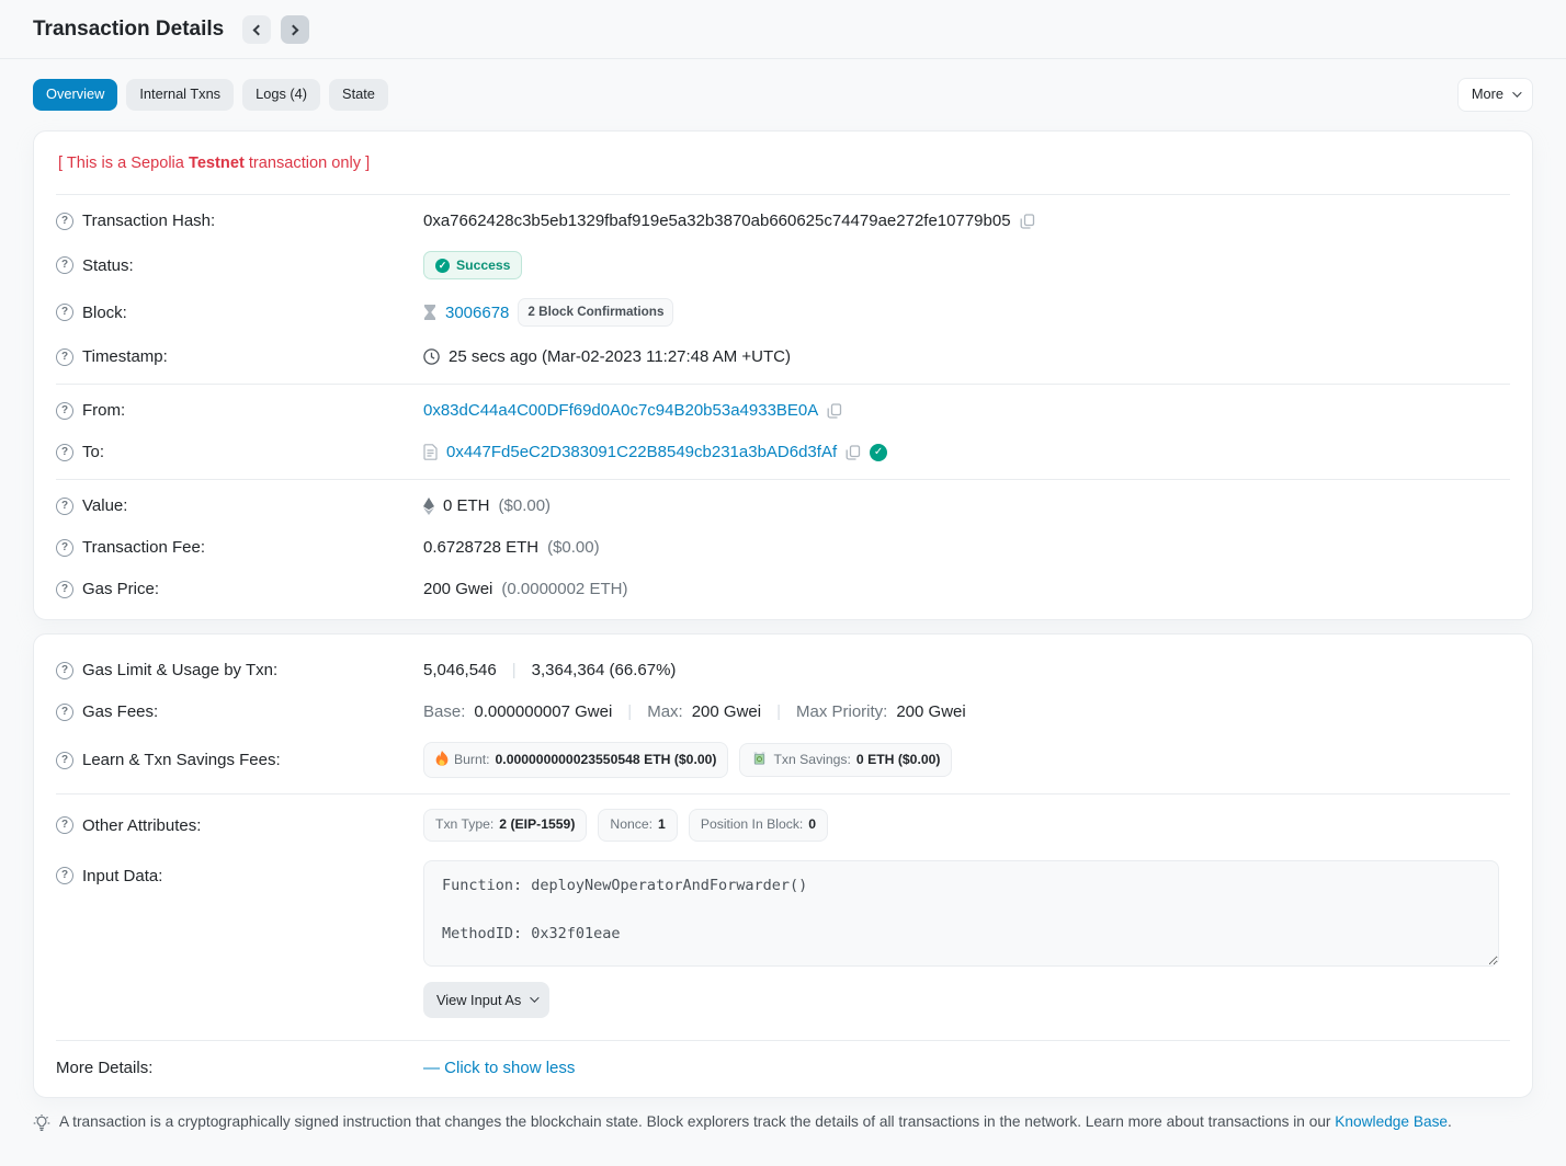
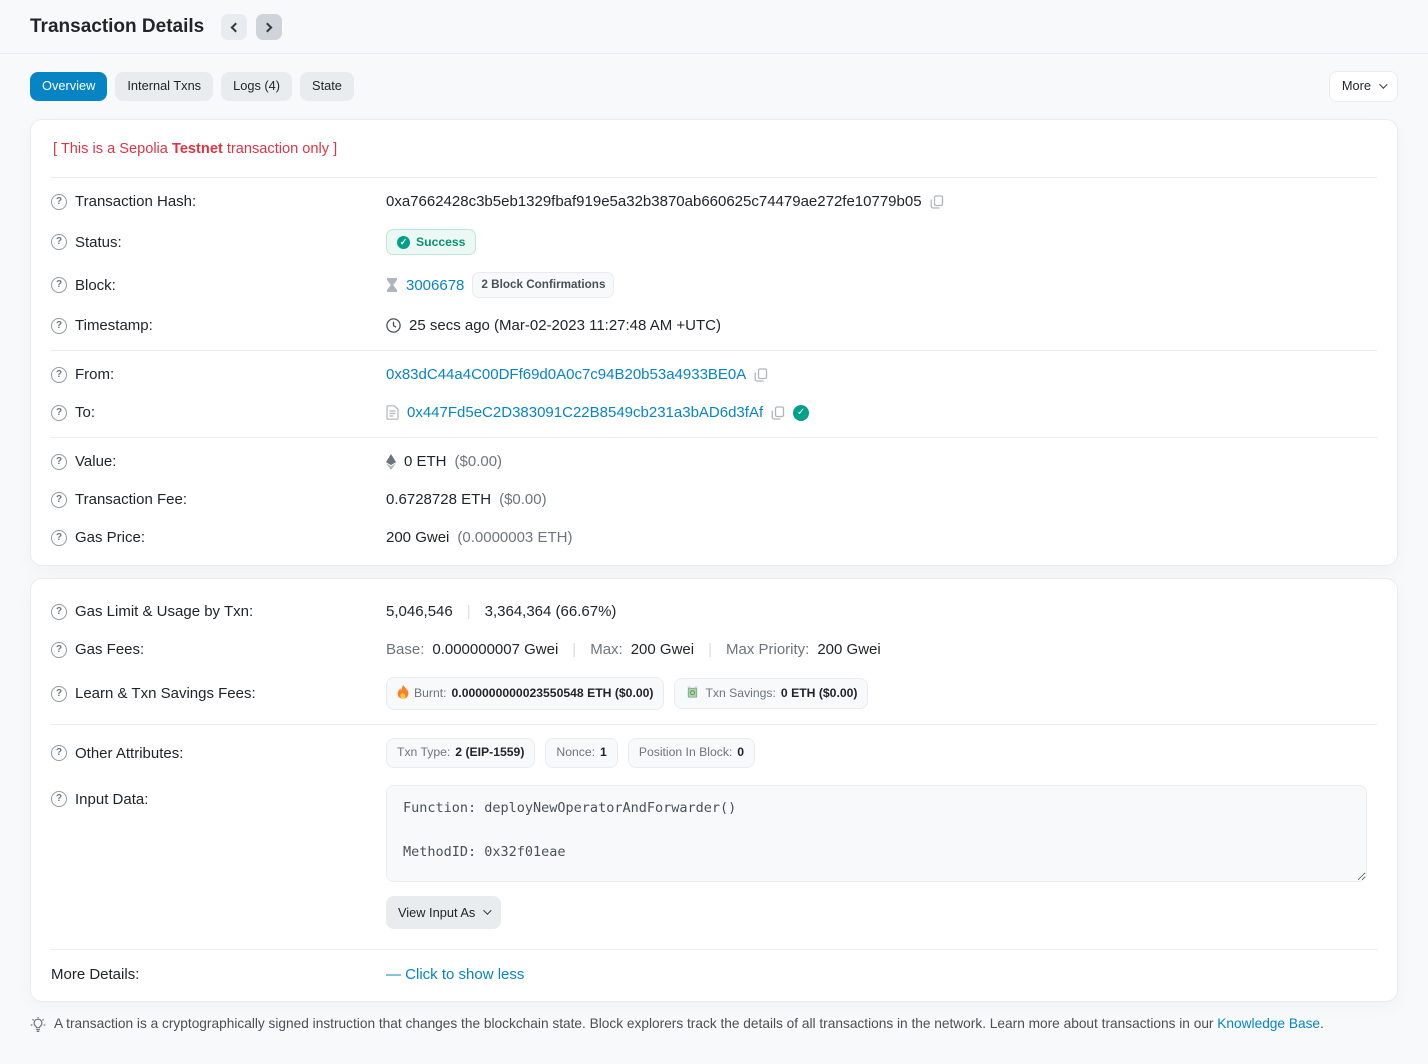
  Transaction Details
  Overview
  Internal Txns
  Logs (4)
  State
  More
  [ This is a Sepolia Testnet transaction only ]
  ?
  Transaction Hash:
  0xa7662428c3b5eb1329fbaf919e5a32b3870ab660625c74479ae272fe10779b05
  ?
  Status:
  ✓
  Success
  ?
  Block:
  3006678
  2 Block Confirmations
  ?
  Timestamp:
  25 secs ago (Mar-02-2023 11:27:48 AM +UTC)
  ?
  From:
  0x83dC44a4C00DFf69d0A0c7c94B20b53a4933BE0A
  ?
  To:
  0x447Fd5eC2D383091C22B8549cb231a3bAD6d3fAf
  ✓
  ?
  Value:
  0 ETH
  ($0.00)
  ?
  Transaction Fee:
  0.6728728 ETH
  ($0.00)
  ?
  Gas Price:
  200 Gwei
- (0.0000002 ETH)
+ (0.0000003 ETH)
  ?
  Gas Limit & Usage by Txn:
  5,046,546
  |
  3,364,364 (66.67%)
  ?
  Gas Fees:
  Base:
  0.000000007 Gwei
  |
  Max:
  200 Gwei
  |
  Max Priority:
  200 Gwei
  ?
  Learn & Txn Savings Fees:
  Burnt:
  0.000000000023550548 ETH ($0.00)
  Txn Savings:
  0 ETH ($0.00)
  ?
  Other Attributes:
  Txn Type:
  2 (EIP-1559)
  Nonce:
  1
  Position In Block:
  0
  ?
  Input Data:
  Function: deployNewOperatorAndForwarder()
  MethodID: 0x32f01eae
  View Input As
  More Details:
  — Click to show less
  A transaction is a cryptographically signed instruction that changes the blockchain state. Block explorers track the details of all transactions in the network. Learn more about transactions in our Knowledge Base.
